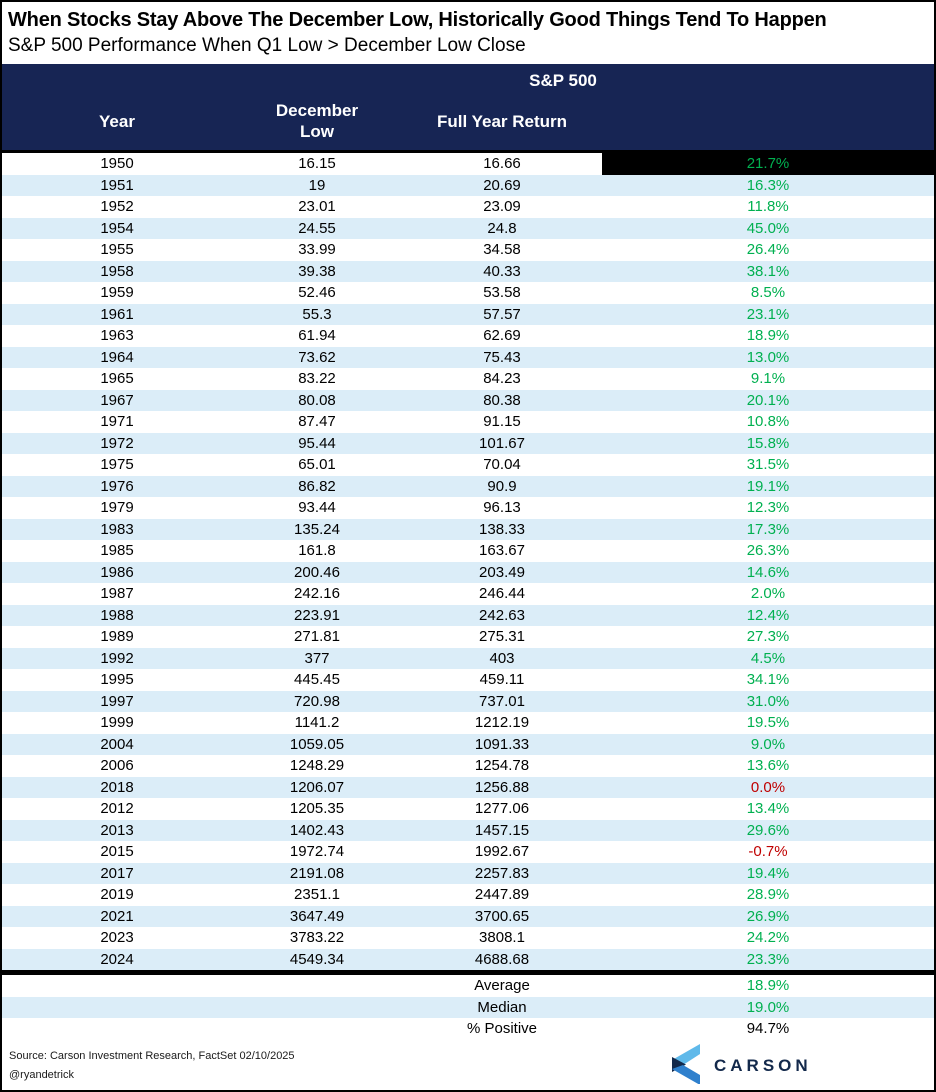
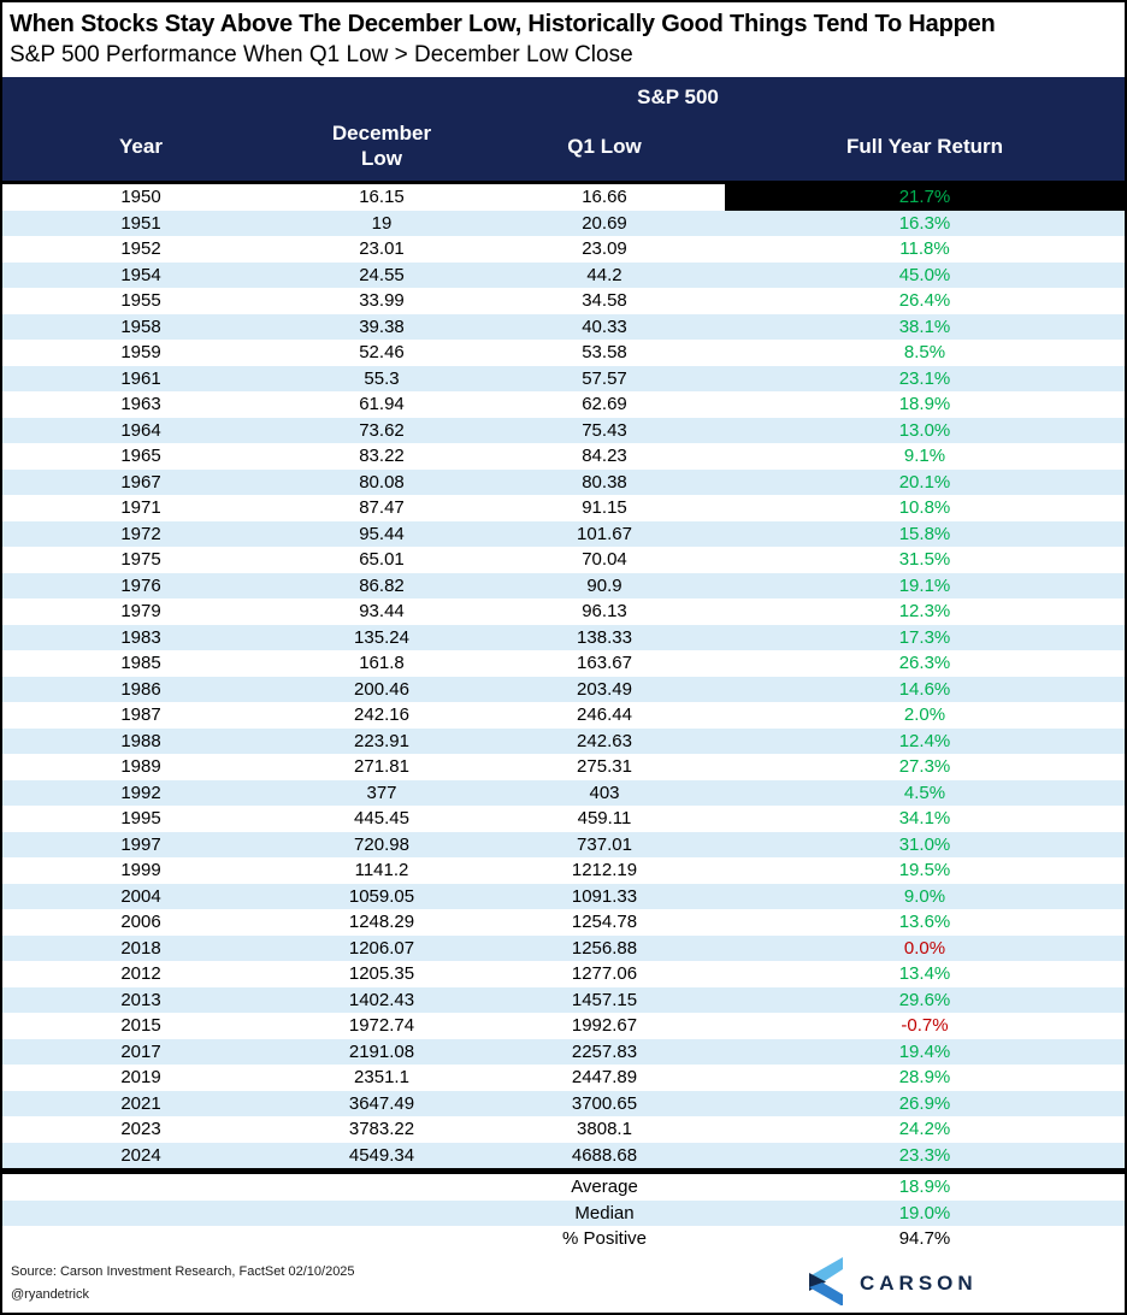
  When Stocks Stay Above The December Low, Historically Good Things Tend To Happen
  S&P 500 Performance When Q1 Low > December Low Close
  S&P 500
  Year
  December Low
+ Q1 Low
  Full Year Return
  1950
  16.15
  16.66
  21.7%
  1951
  19
  20.69
  16.3%
  1952
  23.01
  23.09
  11.8%
  1954
  24.55
- 24.8
+ 44.2
  45.0%
  1955
  33.99
  34.58
  26.4%
  1958
  39.38
  40.33
  38.1%
  1959
  52.46
  53.58
  8.5%
  1961
  55.3
  57.57
  23.1%
  1963
  61.94
  62.69
  18.9%
  1964
  73.62
  75.43
  13.0%
  1965
  83.22
  84.23
  9.1%
  1967
  80.08
  80.38
  20.1%
  1971
  87.47
  91.15
  10.8%
  1972
  95.44
  101.67
  15.8%
  1975
  65.01
  70.04
  31.5%
  1976
  86.82
  90.9
  19.1%
  1979
  93.44
  96.13
  12.3%
  1983
  135.24
  138.33
  17.3%
  1985
  161.8
  163.67
  26.3%
  1986
  200.46
  203.49
  14.6%
  1987
  242.16
  246.44
  2.0%
  1988
  223.91
  242.63
  12.4%
  1989
  271.81
  275.31
  27.3%
  1992
  377
  403
  4.5%
  1995
  445.45
  459.11
  34.1%
  1997
  720.98
  737.01
  31.0%
  1999
  1141.2
  1212.19
  19.5%
  2004
  1059.05
  1091.33
  9.0%
  2006
  1248.29
  1254.78
  13.6%
  2018
  1206.07
  1256.88
  0.0%
  2012
  1205.35
  1277.06
  13.4%
  2013
  1402.43
  1457.15
  29.6%
  2015
  1972.74
  1992.67
  -0.7%
  2017
  2191.08
  2257.83
  19.4%
  2019
  2351.1
  2447.89
  28.9%
  2021
  3647.49
  3700.65
  26.9%
  2023
  3783.22
  3808.1
  24.2%
  2024
  4549.34
  4688.68
  23.3%
  Average
  18.9%
  Median
  19.0%
  % Positive
  94.7%
  Source: Carson Investment Research, FactSet 02/10/2025
  @ryandetrick
  CARSON
